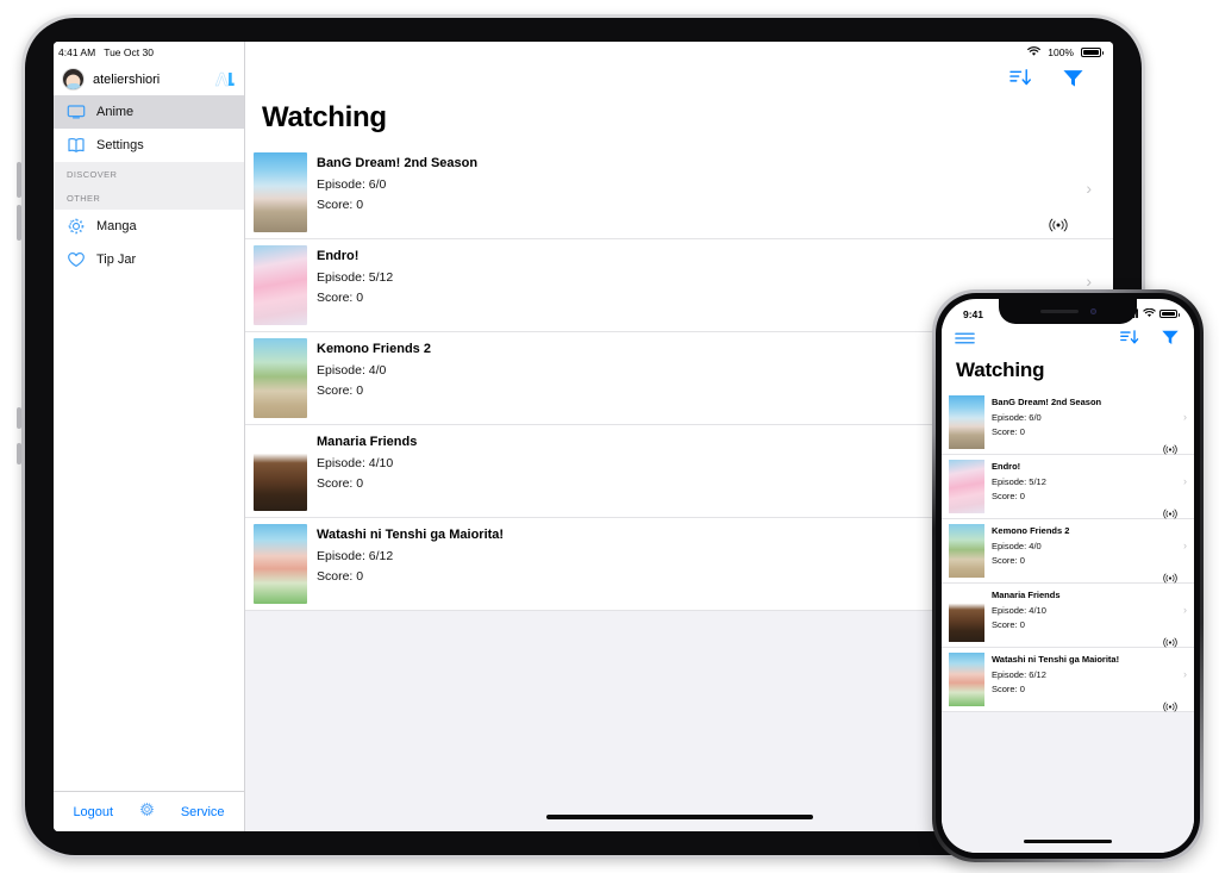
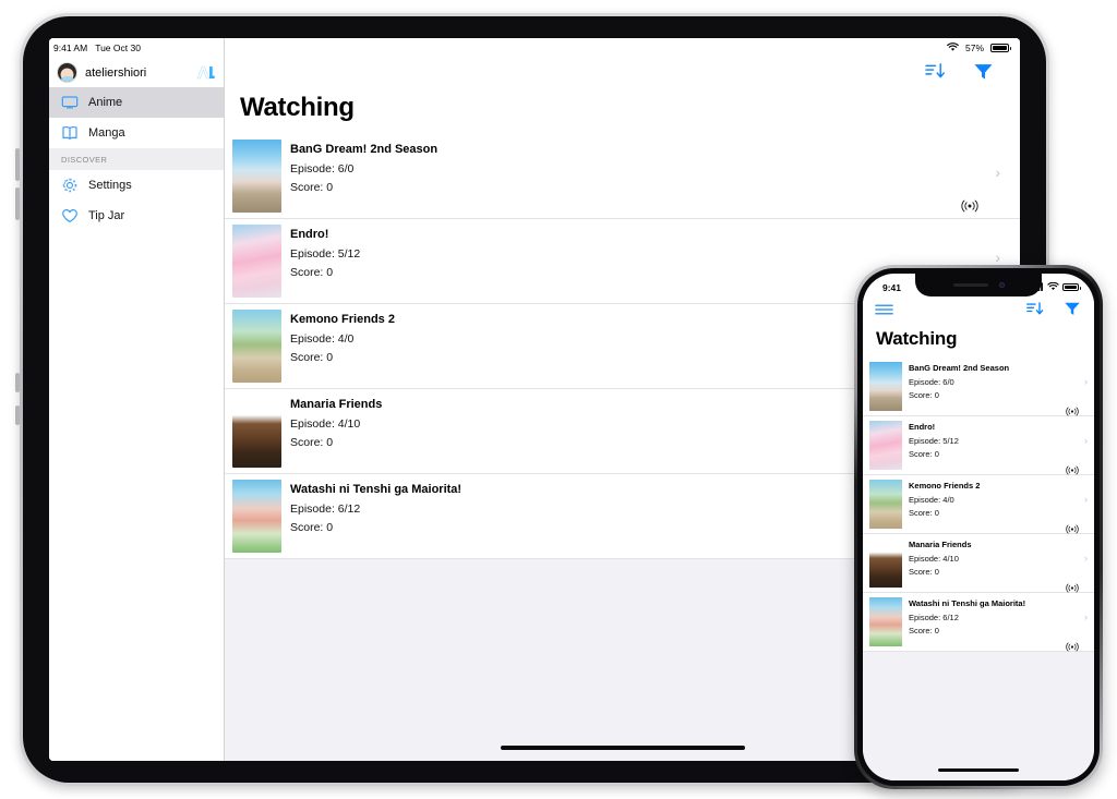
- 4:41 AM
+ 9:41 AM
  Tue Oct 30
  ateliershiori
  Anime
- Settings
+ Manga
  DISCOVER
- OTHER
- Manga
+ Settings
  Tip Jar
- Logout
- Service
- 100%
+ 57%
  Watching
  BanG Dream! 2nd Season
  Episode: 6/0
  Score: 0
  ›
  Endro!
  Episode: 5/12
  Score: 0
  ›
  Kemono Friends 2
  Episode: 4/0
  Score: 0
  Manaria Friends
  Episode: 4/10
  Score: 0
  Watashi ni Tenshi ga Maiorita!
  Episode: 6/12
  Score: 0
  9:41
  Watching
  BanG Dream! 2nd Season
  Episode: 6/0
  Score: 0
  ›
  Endro!
  Episode: 5/12
  Score: 0
  ›
  Kemono Friends 2
  Episode: 4/0
  Score: 0
  ›
  Manaria Friends
  Episode: 4/10
  Score: 0
  ›
  Watashi ni Tenshi ga Maiorita!
  Episode: 6/12
  Score: 0
  ›
